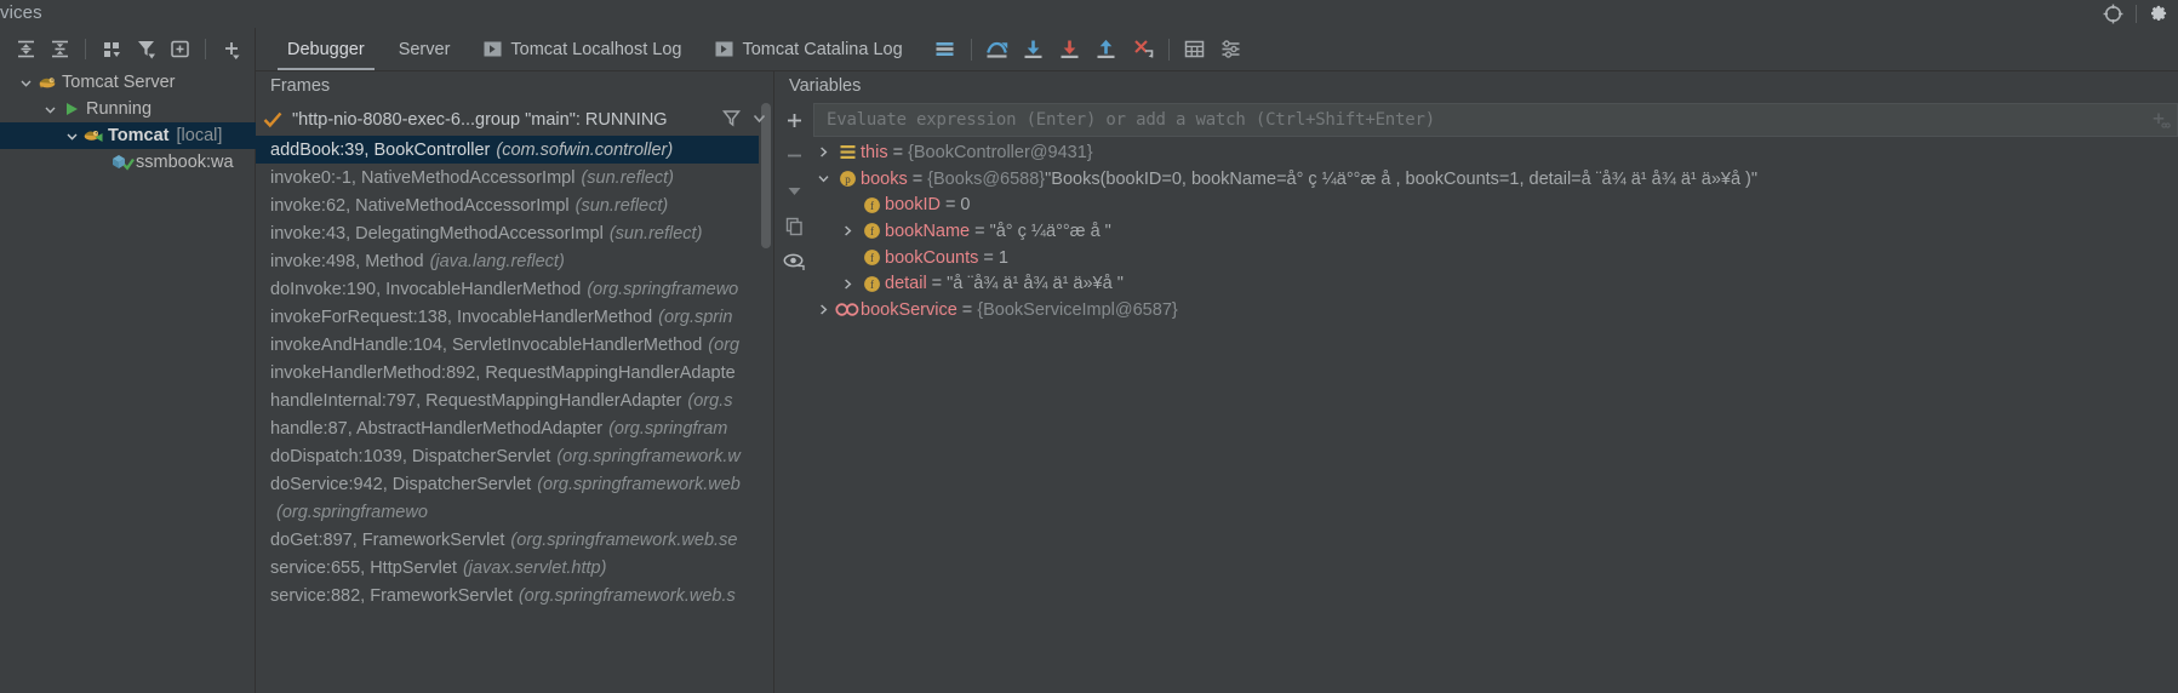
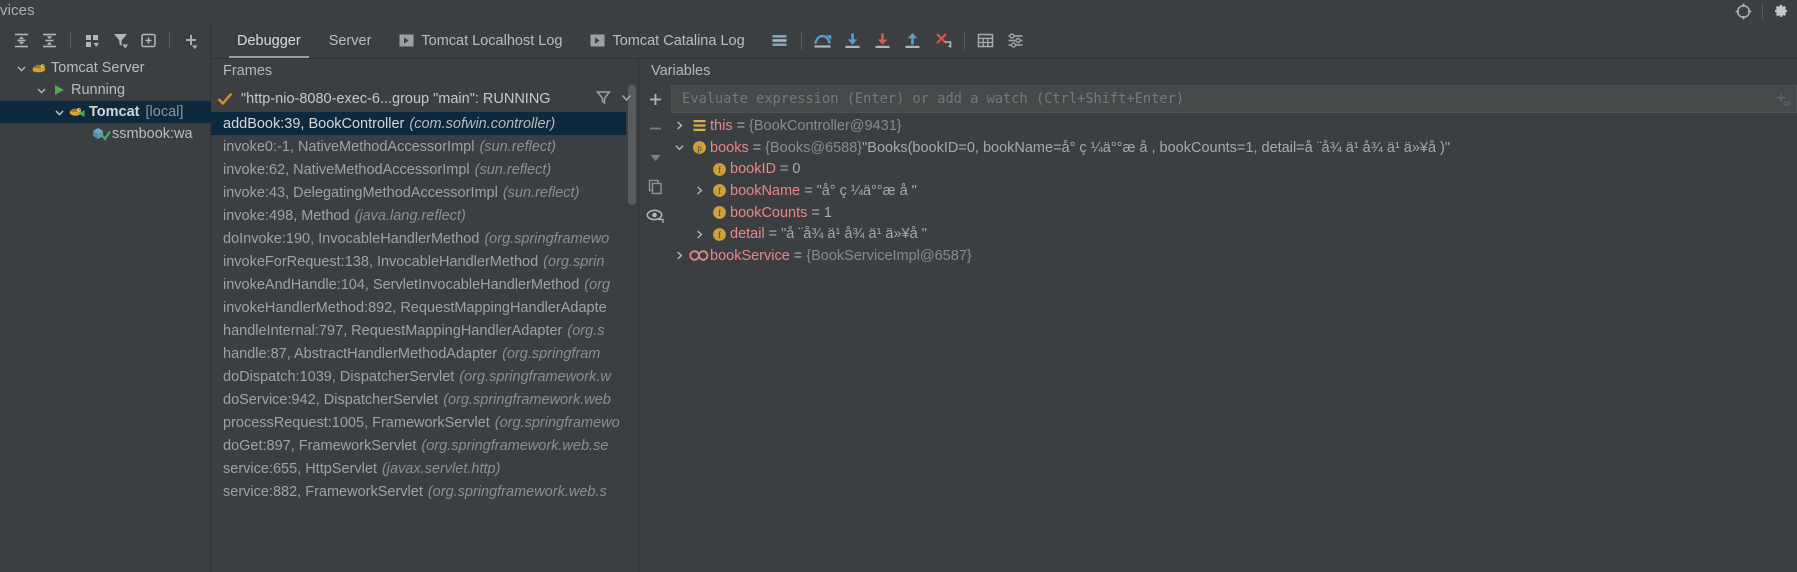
  vices
  Tomcat Server
  Running
  Tomcat
  [local]
  ssmbook:wa
  Debugger
  Server
  Tomcat Localhost Log
  Tomcat Catalina Log
  Frames
  Variables
  "http-nio-8080-exec-6...group "main": RUNNING
  addBook:39, BookController
  (com.sofwin.controller)
  invoke0:-1, NativeMethodAccessorImpl
  (sun.reflect)
  invoke:62, NativeMethodAccessorImpl
  (sun.reflect)
  invoke:43, DelegatingMethodAccessorImpl
  (sun.reflect)
  invoke:498, Method
  (java.lang.reflect)
  doInvoke:190, InvocableHandlerMethod
  (org.springframewo
  invokeForRequest:138, InvocableHandlerMethod
  (org.sprin
  invokeAndHandle:104, ServletInvocableHandlerMethod
  (org
  invokeHandlerMethod:892, RequestMappingHandlerAdapte
  handleInternal:797, RequestMappingHandlerAdapter
  (org.s
  handle:87, AbstractHandlerMethodAdapter
  (org.springfram
  doDispatch:1039, DispatcherServlet
  (org.springframework.w
  doService:942, DispatcherServlet
  (org.springframework.web
+ processRequest:1005, FrameworkServlet
  (org.springframewo
  doGet:897, FrameworkServlet
  (org.springframework.web.se
  service:655, HttpServlet
  (javax.servlet.http)
  service:882, FrameworkServlet
  (org.springframework.web.s
  Evaluate expression (Enter) or add a watch (Ctrl+Shift+Enter)
  this
  =
  {BookController@9431}
  p
  books
  =
  {Books@6588}
  "Books(bookID=0, bookName=å° ç ¼ä°°æ å , bookCounts=1, detail=å ¨å¾ ä¹ å¾ ä¹ ä»¥å )"
  f
  bookID
  =
  0
  f
  bookName
  =
  "å° ç ¼ä°°æ å "
  f
  bookCounts
  =
  1
  f
  detail
  =
  "å ¨å¾ ä¹ å¾ ä¹ ä»¥å "
  bookService
  =
  {BookServiceImpl@6587}
